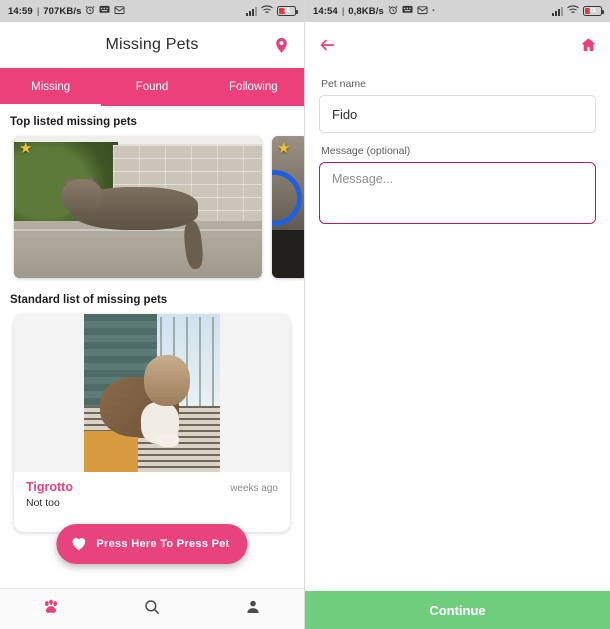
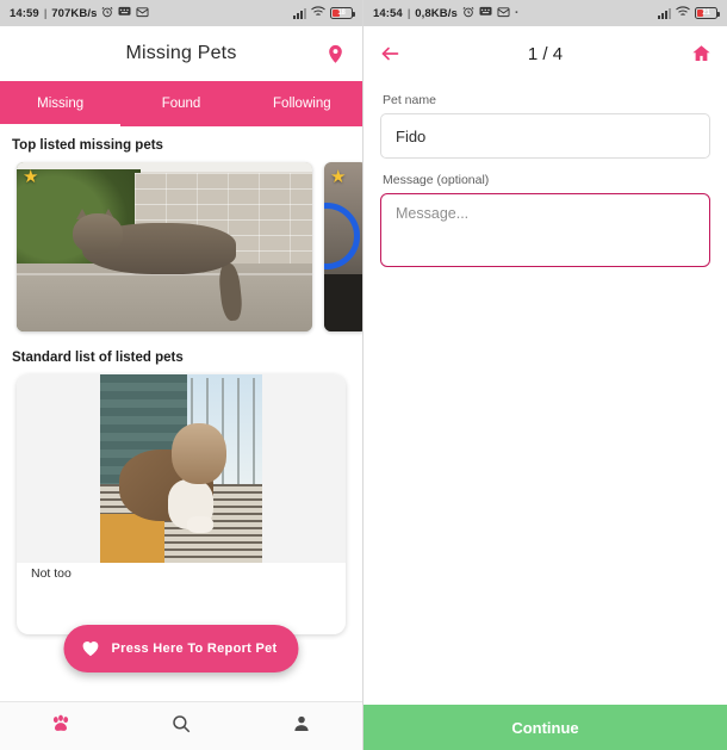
  14:59
  |
  707KB/s
  Missing Pets
  Missing
  Found
  Following
  Top listed missing pets
  ★
  ★
- Standard list of missing pets
+ Standard list of listed pets
- Tigrotto
- weeks ago
  Not too
- Press Here To Press Pet
+ Press Here To Report Pet
  14:54
  |
  0,8KB/s
  ·
+ 1 / 4
  Pet name
  Fido
  Message (optional)
  Message...
  Continue
